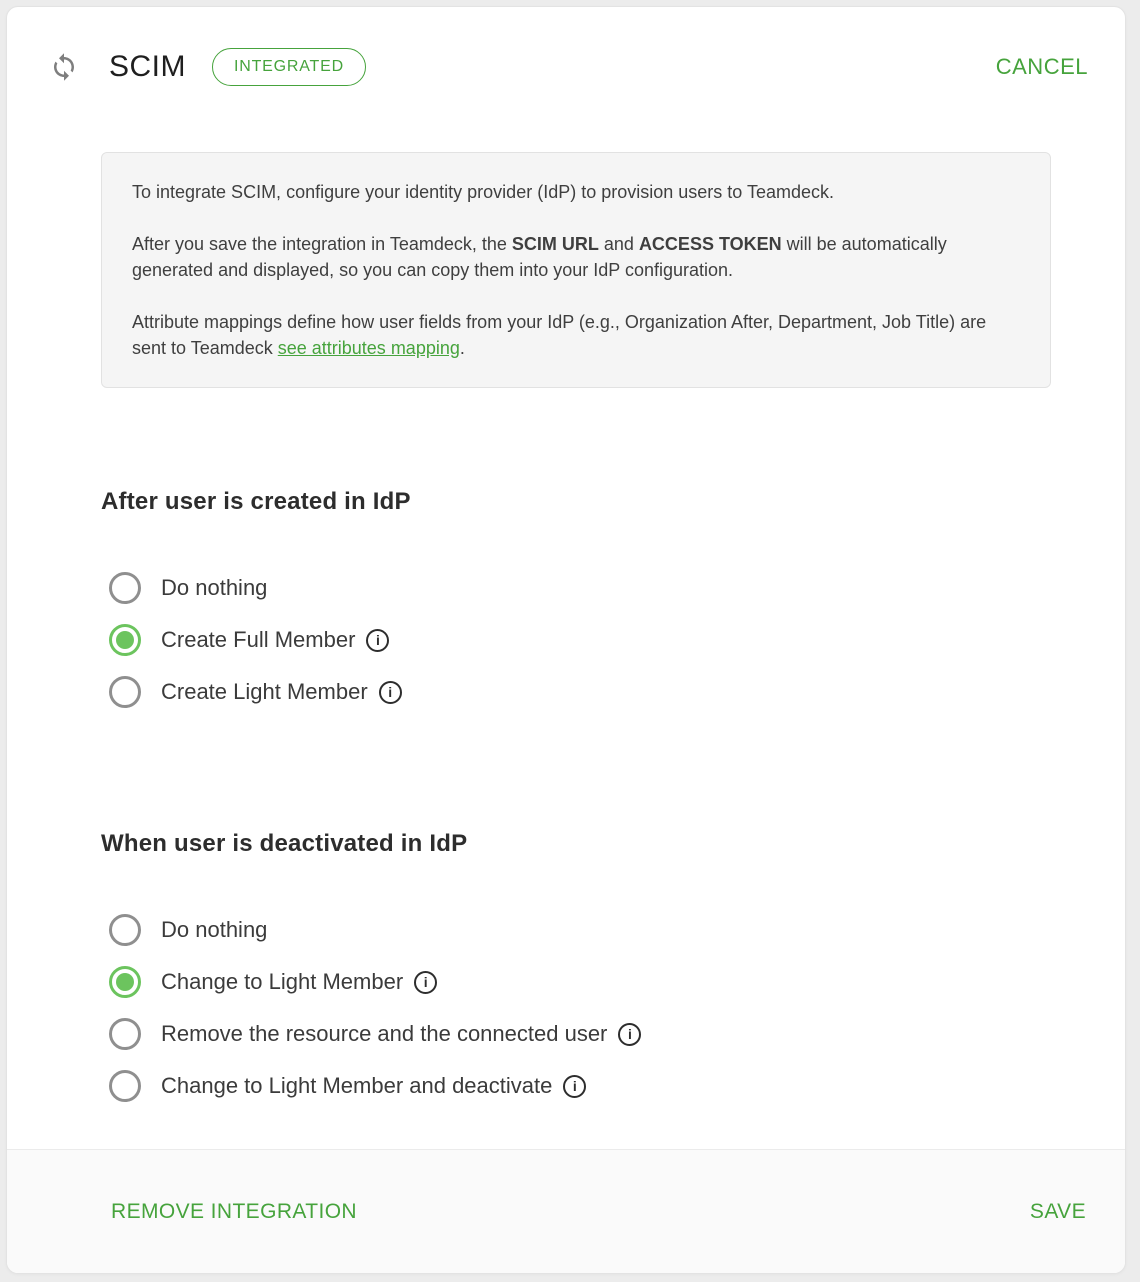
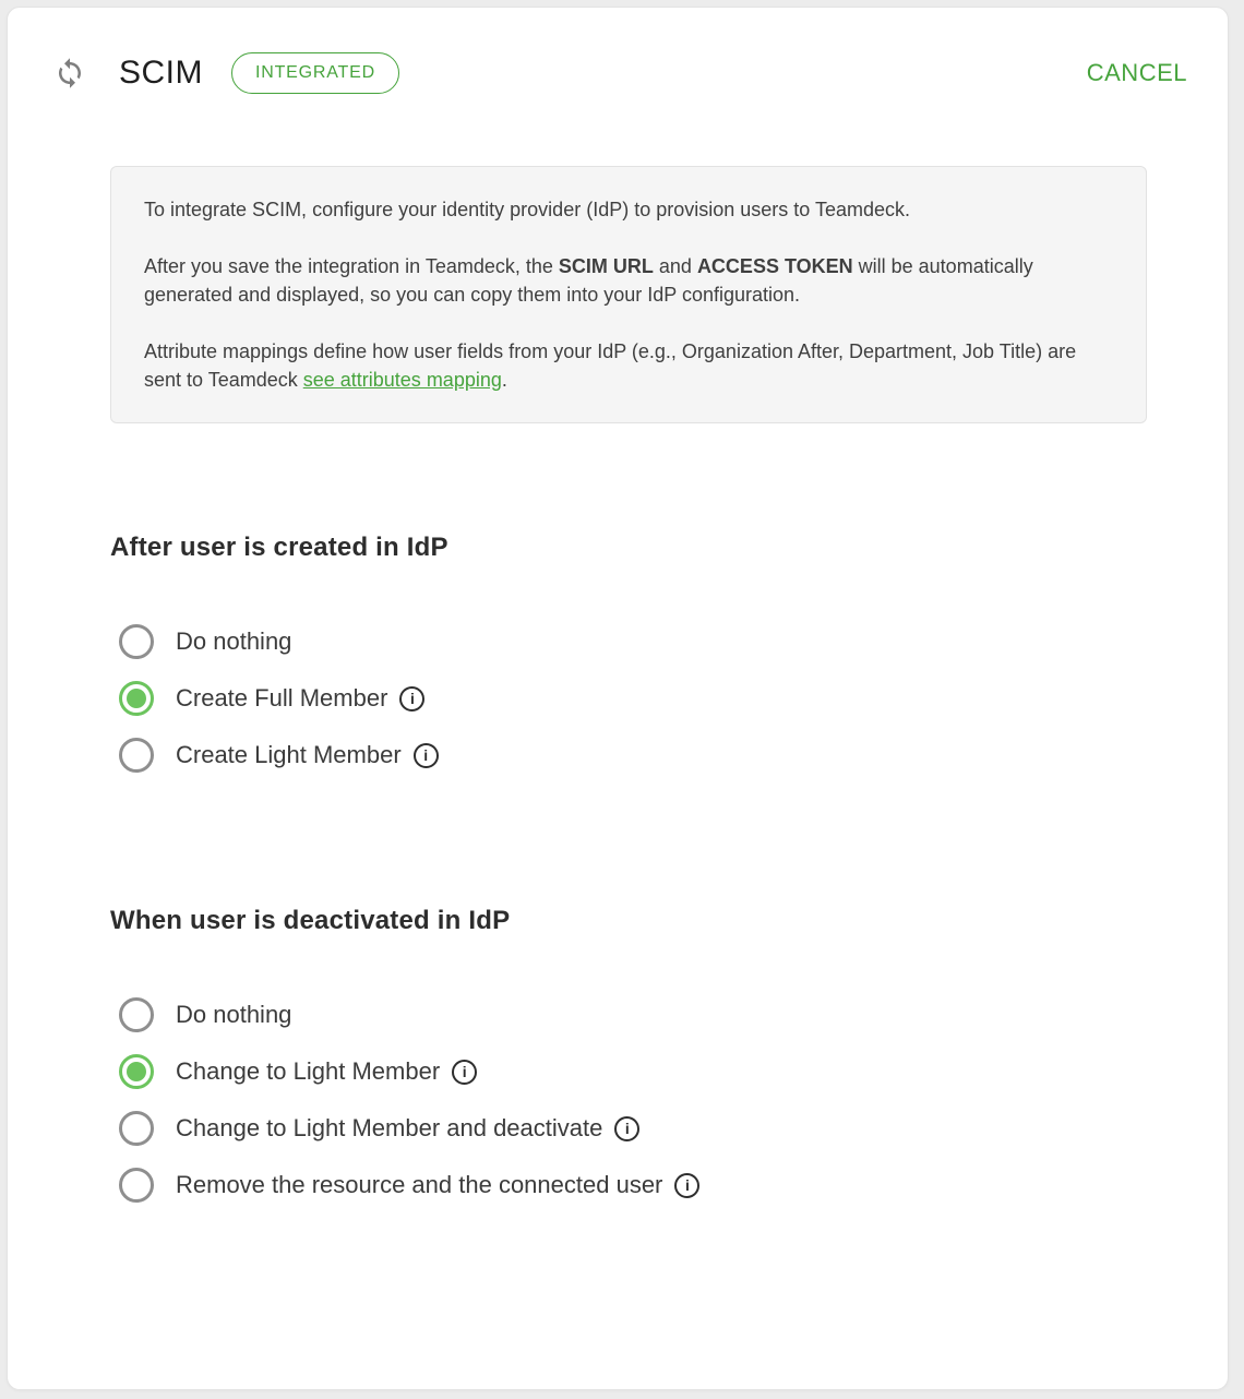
  SCIM
  INTEGRATED
  CANCEL
  To integrate SCIM, configure your identity provider (IdP) to provision users to Teamdeck.
  After you save the integration in Teamdeck, the SCIM URL and ACCESS TOKEN will be automatically generated and displayed, so you can copy them into your IdP configuration.
  Attribute mappings define how user fields from your IdP (e.g., Organization After, Department, Job Title) are sent to Teamdeck see attributes mapping.
  After user is created in IdP
  Do nothing
  Create Full Member
  i
  Create Light Member
  i
  When user is deactivated in IdP
  Do nothing
  Change to Light Member
  i
- Remove the resource and the connected user
+ Change to Light Member and deactivate
  i
- Change to Light Member and deactivate
+ Remove the resource and the connected user
  i
- REMOVE INTEGRATION
- SAVE
